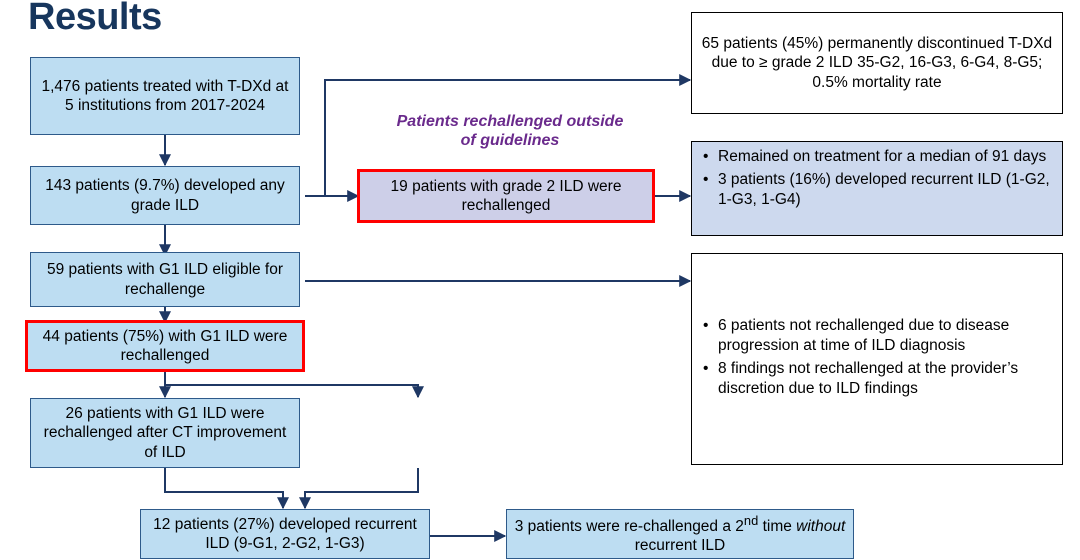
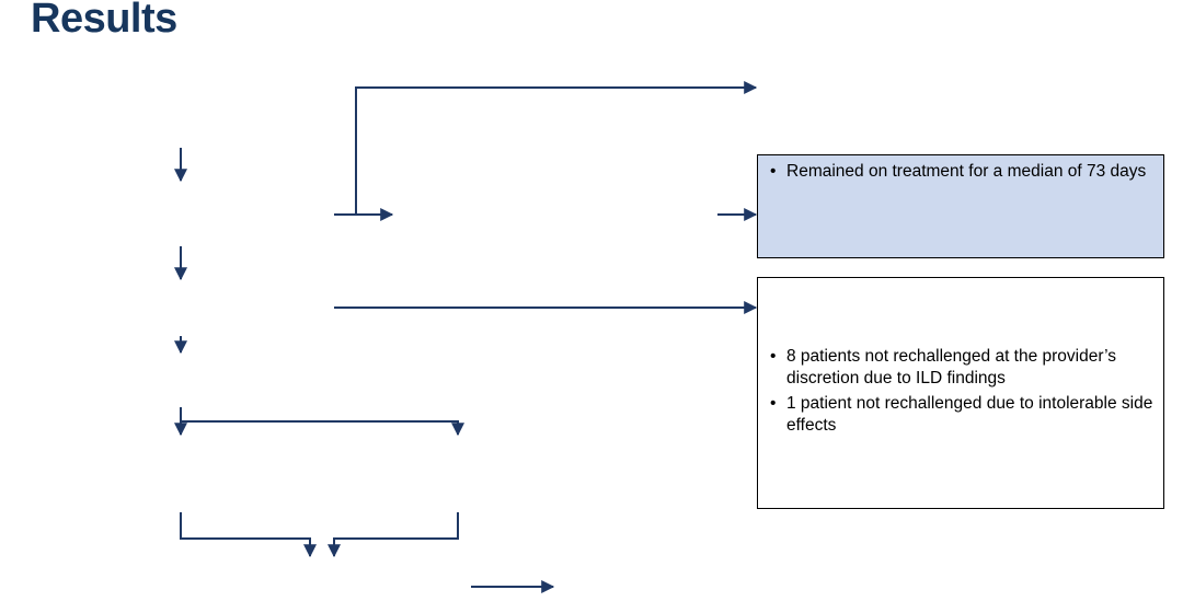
  Results
- 1,476 patients treated with T-DXd at 5 institutions from 2017-2024
- 143 patients (9.7%) developed any grade ILD
- 59 patients with G1 ILD eligible for rechallenge
- 44 patients (75%) with G1 ILD were rechallenged
- 26 patients with G1 ILD were rechallenged after CT improvement of ILD
- 12 patients (27%) developed recurrent ILD (9-G1, 2-G2, 1-G3)
- 3 patients were re-challenged a 2nd time without recurrent ILD
- Patients rechallenged outside
- of guidelines
- 19 patients with grade 2 ILD were rechallenged
- 65 patients (45%) permanently discontinued T-DXd due to ≥ grade 2 ILD 35-G2, 16-G3, 6-G4, 8-G5; 0.5% mortality rate
- Remained on treatment for a median of 91 days
+ Remained on treatment for a median of 73 days
- 3 patients (16%) developed recurrent ILD (1-G2, 1-G3, 1-G4)
- 6 patients not rechallenged due to disease progression at time of ILD diagnosis
- 8 findings not rechallenged at the provider’s discretion due to ILD findings
+ 8 patients not rechallenged at the provider’s discretion due to ILD findings
+ 1 patient not rechallenged due to intolerable side effects
